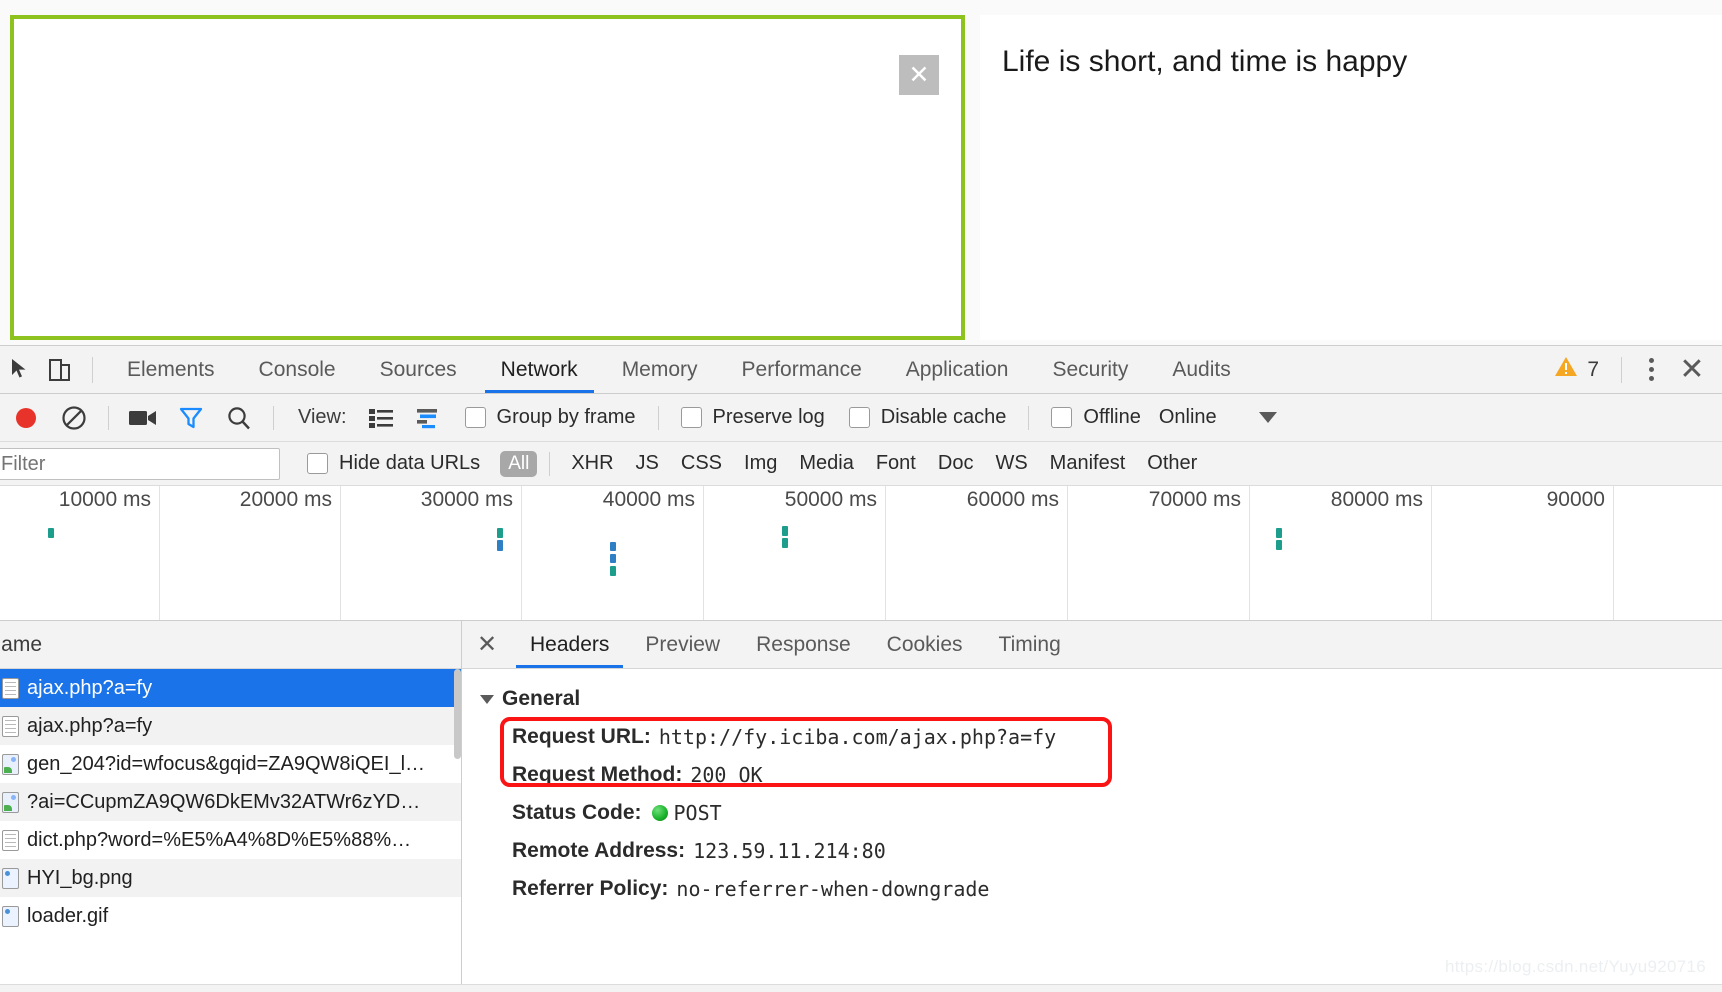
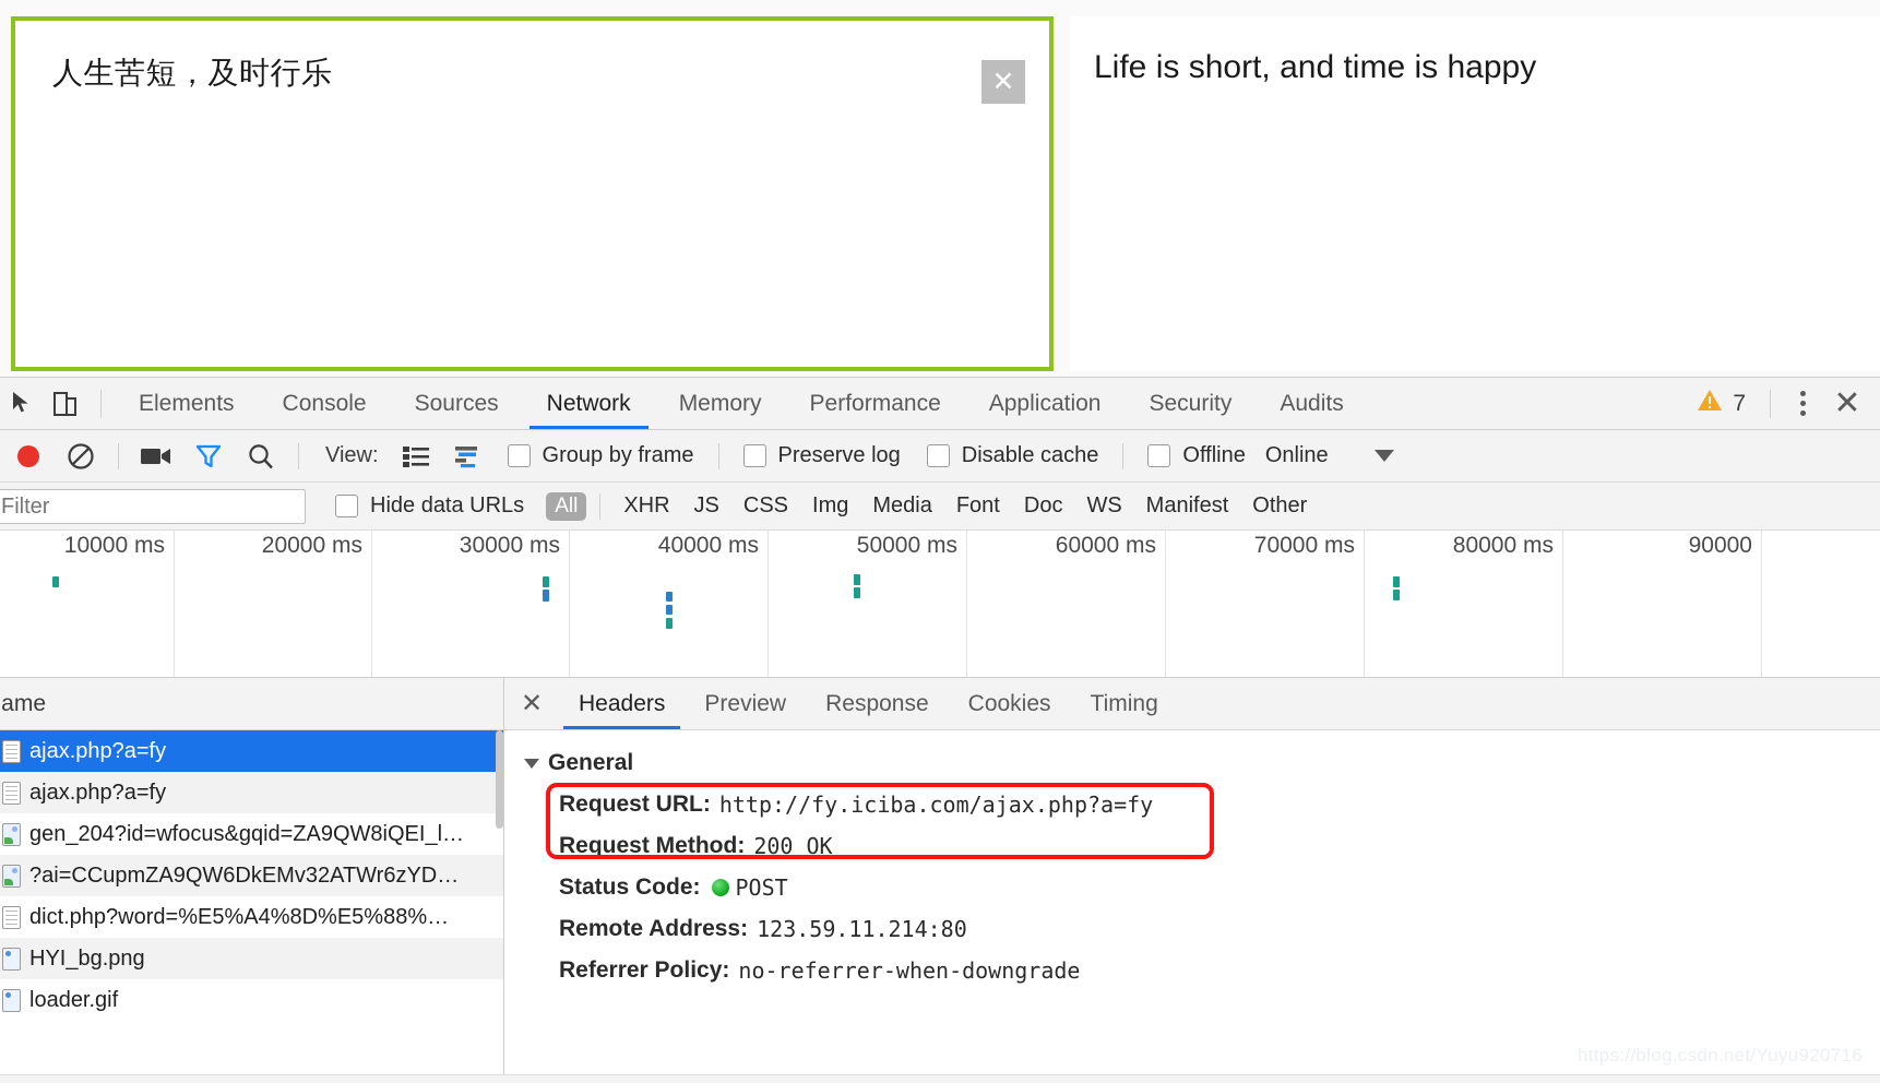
+ 人生苦短，及时行乐
  ✕
  Life is short, and time is happy
  Elements
  Console
  Sources
  Network
  Memory
  Performance
  Application
  Security
  Audits
  7
  ✕
  View:
  Group by frame
  Preserve log
  Disable cache
  Offline
  Online
  Filter
  Hide data URLs
  All
  XHR
  JS
  CSS
  Img
  Media
  Font
  Doc
  WS
  Manifest
  Other
  10000 ms
  20000 ms
  30000 ms
  40000 ms
  50000 ms
  60000 ms
  70000 ms
  80000 ms
  90000
  ame
  ajax.php?a=fy
  ajax.php?a=fy
  gen_204?id=wfocus&gqid=ZA9QW8iQEI_l…
  ?ai=CCupmZA9QW6DkEMv32ATWr6zYD…
  dict.php?word=%E5%A4%8D%E5%88%…
  HYI_bg.png
  loader.gif
  ✕
  Headers
  Preview
  Response
  Cookies
  Timing
  General
  Request URL:
  http://fy.iciba.com/ajax.php?a=fy
  Request Method:
  200 OK
  Status Code:
  POST
  Remote Address:
  123.59.11.214:80
  Referrer Policy:
  no-referrer-when-downgrade
